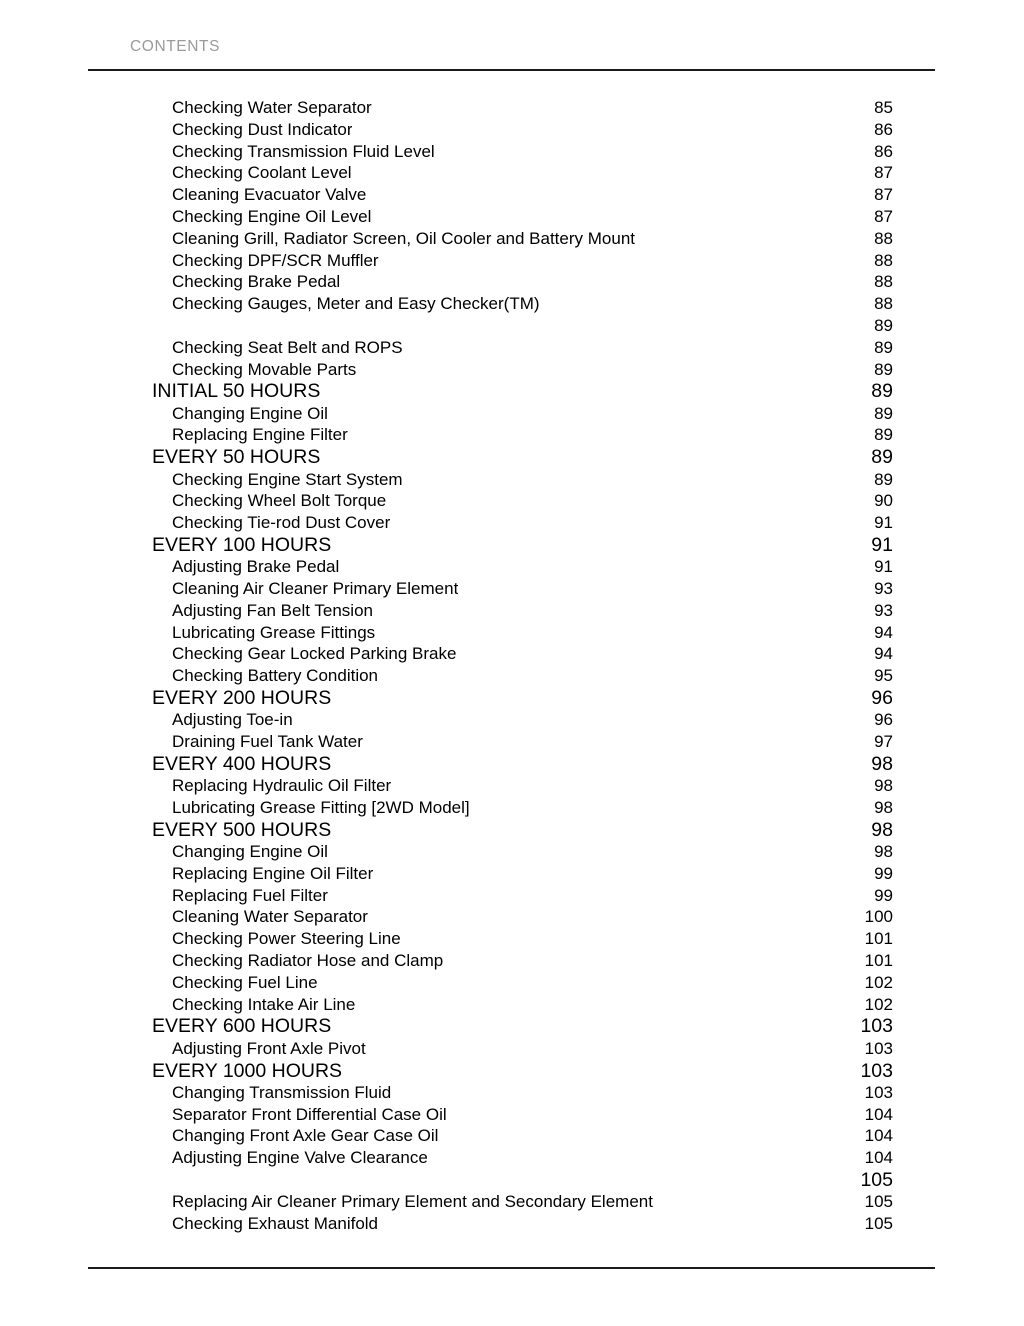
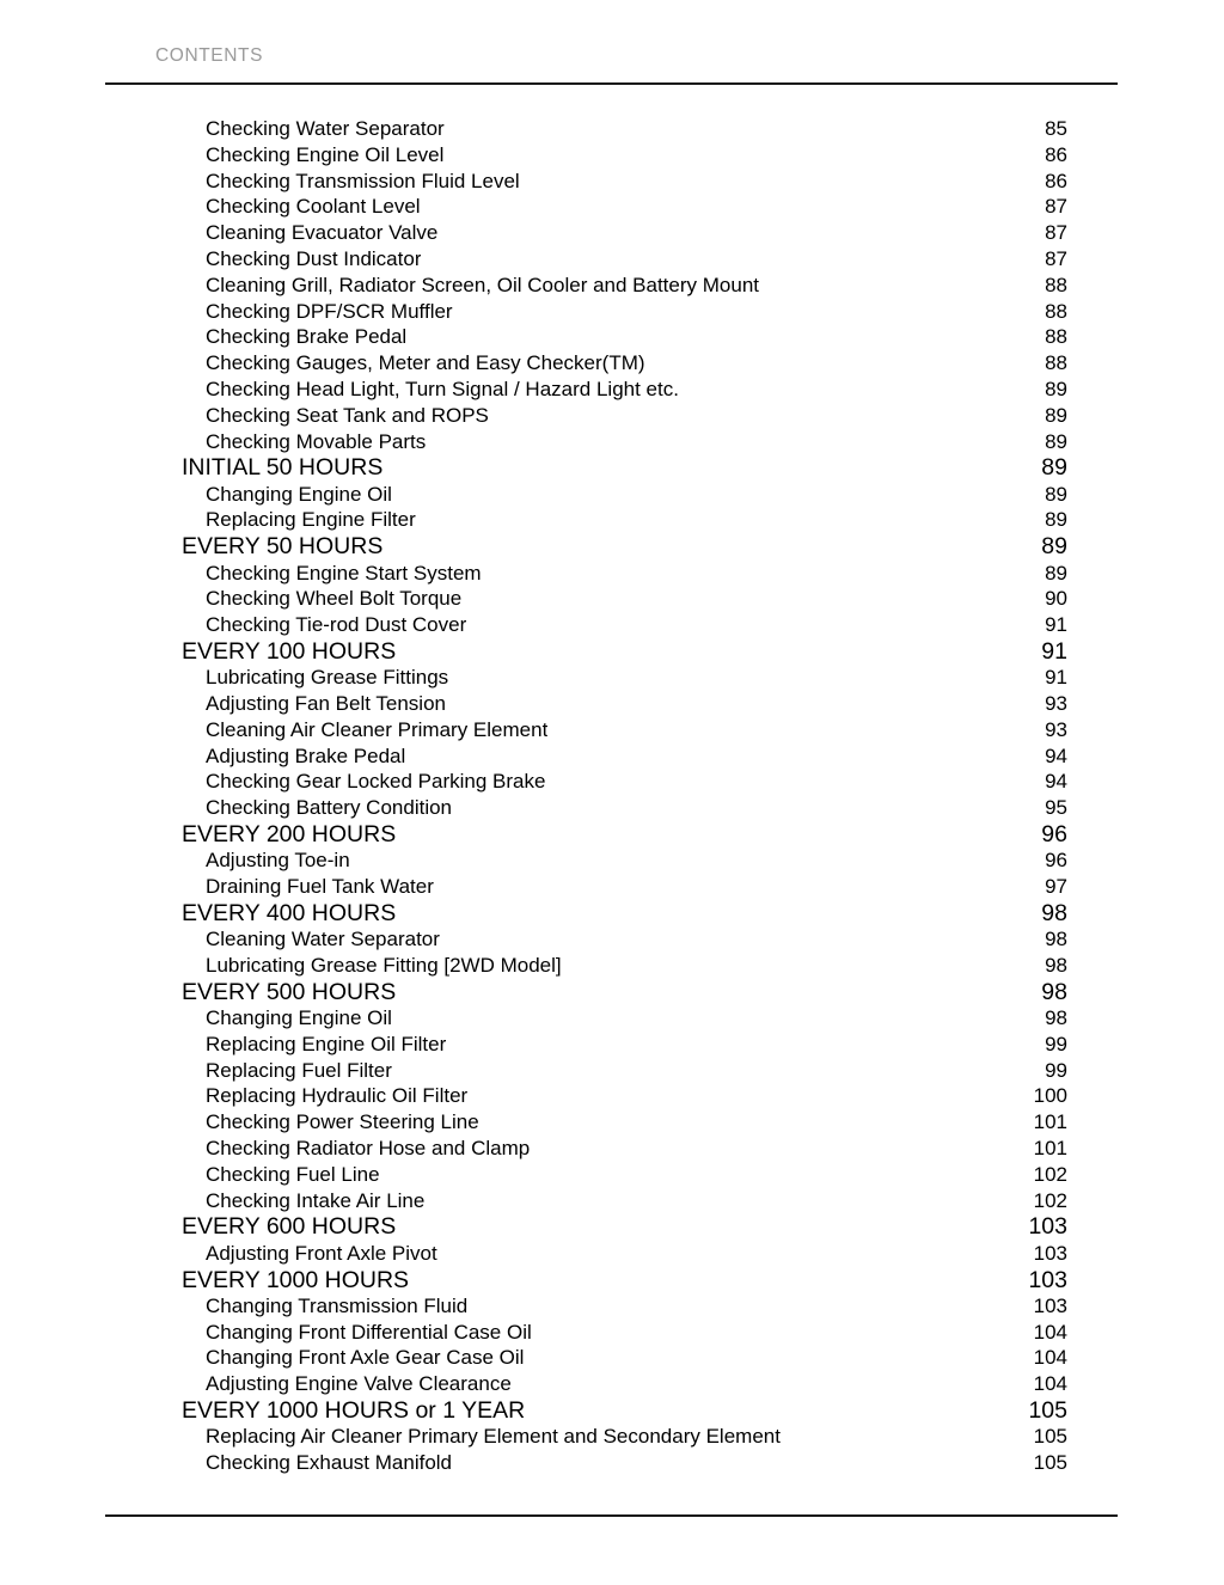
  CONTENTS
  Checking Water Separator
  85
- Checking Dust Indicator
+ Checking Engine Oil Level
  86
  Checking Transmission Fluid Level
  86
  Checking Coolant Level
  87
  Cleaning Evacuator Valve
  87
- Checking Engine Oil Level
+ Checking Dust Indicator
  87
  Cleaning Grill, Radiator Screen, Oil Cooler and Battery Mount
  88
  Checking DPF/SCR Muffler
  88
  Checking Brake Pedal
  88
  Checking Gauges, Meter and Easy Checker(TM)
  88
+ Checking Head Light, Turn Signal / Hazard Light etc.
  89
- Checking Seat Belt and ROPS
+ Checking Seat Tank and ROPS
  89
  Checking Movable Parts
  89
  INITIAL 50 HOURS
  89
  Changing Engine Oil
  89
  Replacing Engine Filter
  89
  EVERY 50 HOURS
  89
  Checking Engine Start System
  89
  Checking Wheel Bolt Torque
  90
  Checking Tie-rod Dust Cover
  91
  EVERY 100 HOURS
  91
- Adjusting Brake Pedal
+ Lubricating Grease Fittings
  91
- Cleaning Air Cleaner Primary Element
+ Adjusting Fan Belt Tension
  93
- Adjusting Fan Belt Tension
+ Cleaning Air Cleaner Primary Element
  93
- Lubricating Grease Fittings
+ Adjusting Brake Pedal
  94
  Checking Gear Locked Parking Brake
  94
  Checking Battery Condition
  95
  EVERY 200 HOURS
  96
  Adjusting Toe-in
  96
  Draining Fuel Tank Water
  97
  EVERY 400 HOURS
  98
- Replacing Hydraulic Oil Filter
+ Cleaning Water Separator
  98
  Lubricating Grease Fitting [2WD Model]
  98
  EVERY 500 HOURS
  98
  Changing Engine Oil
  98
  Replacing Engine Oil Filter
  99
  Replacing Fuel Filter
  99
- Cleaning Water Separator
+ Replacing Hydraulic Oil Filter
  100
  Checking Power Steering Line
  101
  Checking Radiator Hose and Clamp
  101
  Checking Fuel Line
  102
  Checking Intake Air Line
  102
  EVERY 600 HOURS
  103
  Adjusting Front Axle Pivot
  103
  EVERY 1000 HOURS
  103
  Changing Transmission Fluid
  103
- Separator Front Differential Case Oil
+ Changing Front Differential Case Oil
  104
  Changing Front Axle Gear Case Oil
  104
  Adjusting Engine Valve Clearance
  104
+ EVERY 1000 HOURS or 1 YEAR
  105
  Replacing Air Cleaner Primary Element and Secondary Element
  105
  Checking Exhaust Manifold
  105
